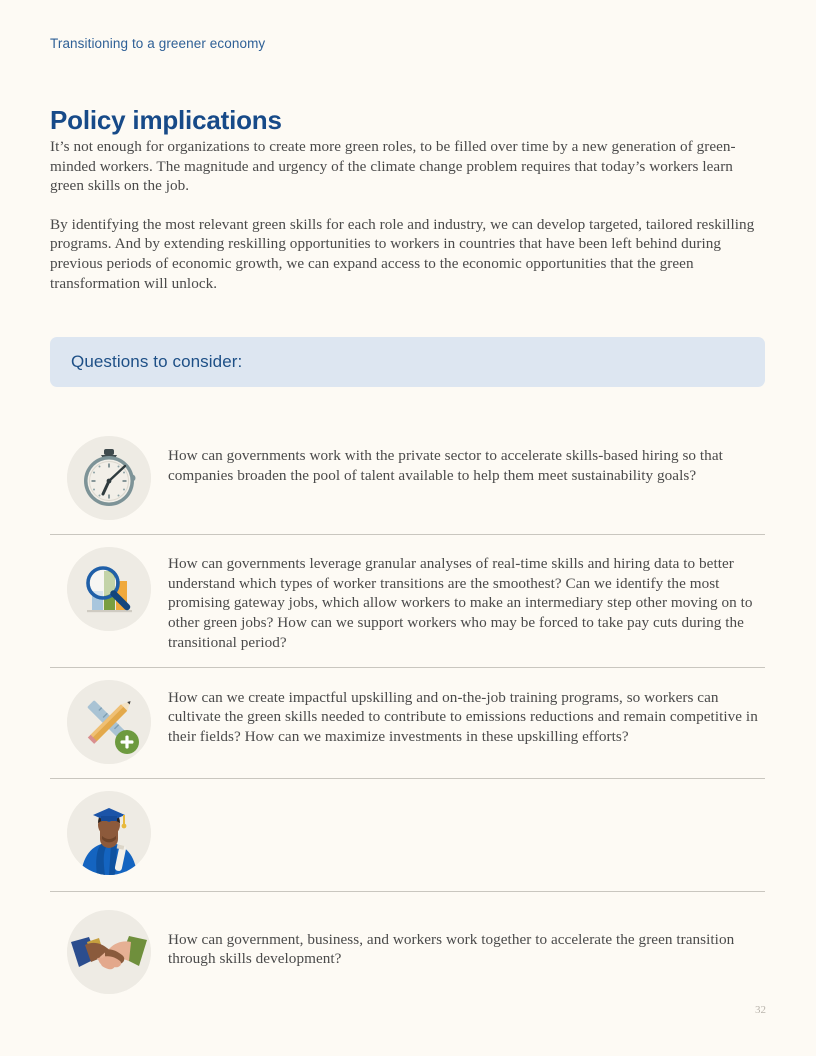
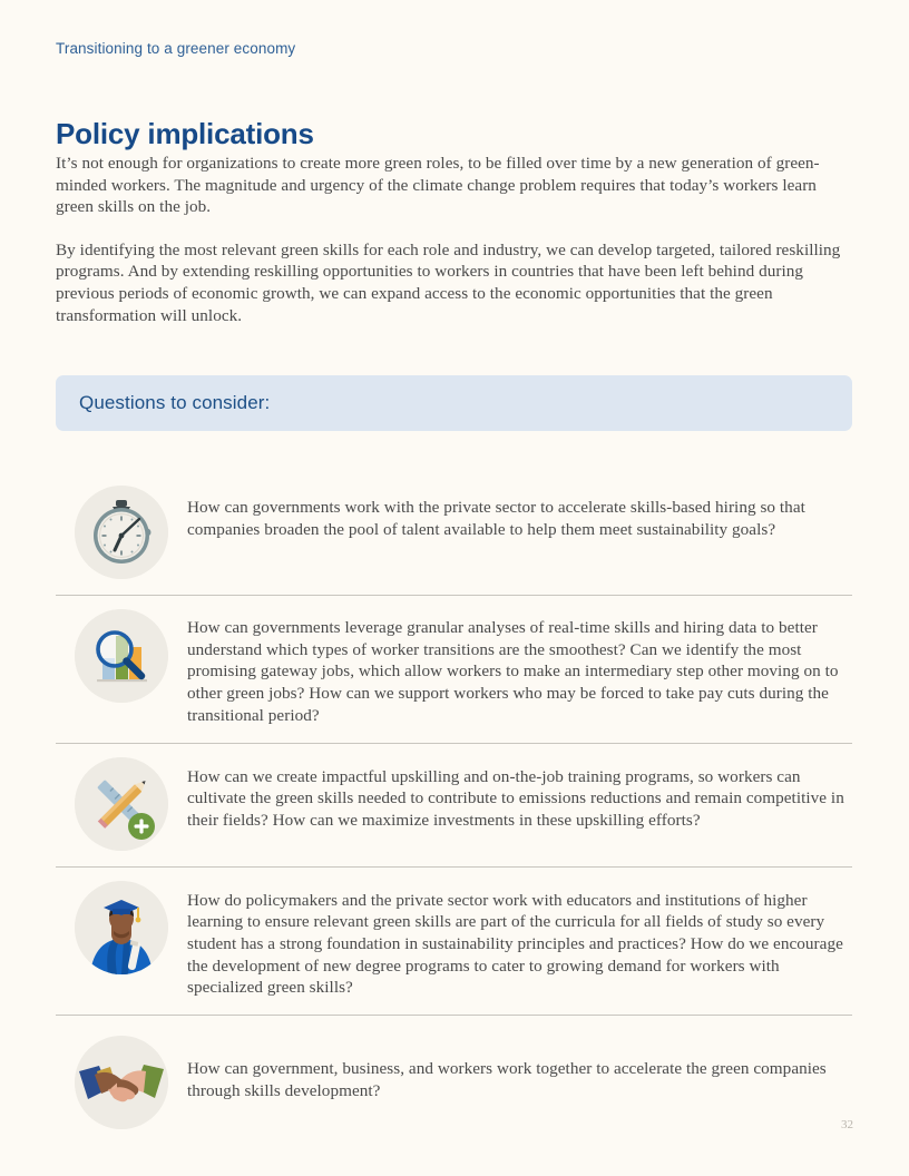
  Transitioning to a greener economy
  Policy implications
  It’s not enough for organizations to create more green roles, to be filled over time by a new generation of green-minded workers. The magnitude and urgency of the climate change problem requires that today’s workers learn green skills on the job.
  By identifying the most relevant green skills for each role and industry, we can develop targeted, tailored reskilling programs. And by extending reskilling opportunities to workers in countries that have been left behind during previous periods of economic growth, we can expand access to the economic opportunities that the green transformation will unlock.
  Questions to consider:
  How can governments work with the private sector to accelerate skills-based hiring so that companies broaden the pool of talent available to help them meet sustainability goals?
  How can governments leverage granular analyses of real-time skills and hiring data to better understand which types of worker transitions are the smoothest? Can we identify the most promising gateway jobs, which allow workers to make an intermediary step other moving on to other green jobs? How can we support workers who may be forced to take pay cuts during the transitional period?
  How can we create impactful upskilling and on-the-job training programs, so workers can cultivate the green skills needed to contribute to emissions reductions and remain competitive in their fields? How can we maximize investments in these upskilling efforts?
+ How do policymakers and the private sector work with educators and institutions of higher learning to ensure relevant green skills are part of the curricula for all fields of study so every student has a strong foundation in sustainability principles and practices? How do we encourage the development of new degree programs to cater to growing demand for workers with specialized green skills?
- How can government, business, and workers work together to accelerate the green transition through skills development?
+ How can government, business, and workers work together to accelerate the green companies through skills development?
  32
